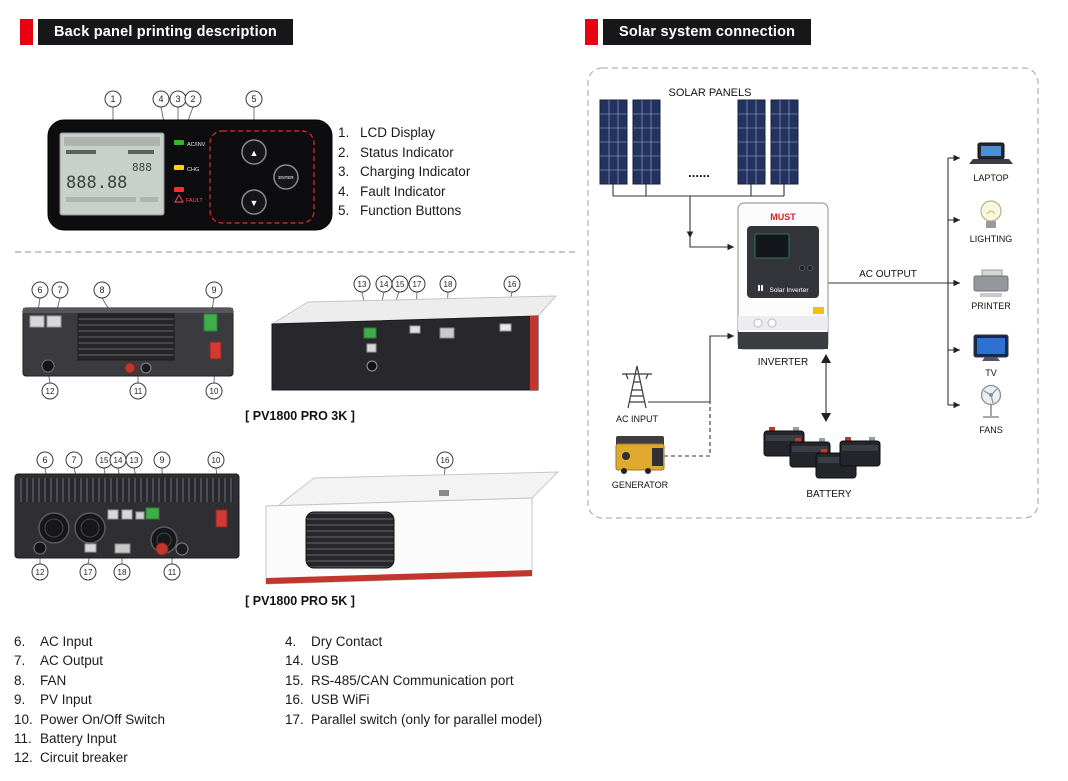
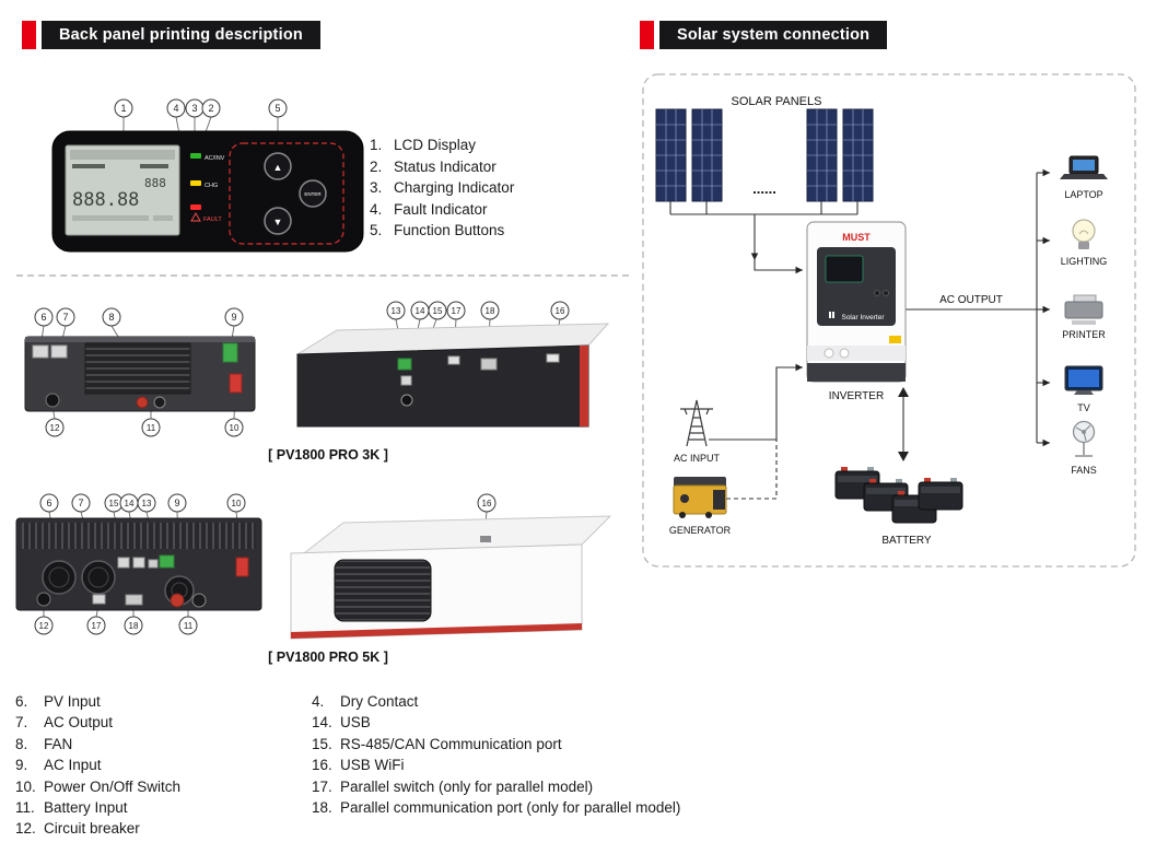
  Back panel printing description
  Solar system connection
  888.88
  888
  ▲
  ▼
  1
  4
  3
  2
  5
  1. LCD Display
  2. Status Indicator
  3. Charging Indicator
  4. Fault Indicator
  5. Function Buttons
  6
  7
  8
  9
  12
  11
  10
  13
  14
  15
  17
  18
  16
  [ PV1800 PRO 3K ]
  6
  7
  15
  14
  13
  9
  10
  12
  17
  18
  11
  16
  [ PV1800 PRO 5K ]
- 6. AC Input
+ 6. PV Input
  7. AC Output
  8. FAN
- 9. PV Input
+ 9. AC Input
  10. Power On/Off Switch
  11. Battery Input
  12. Circuit breaker
  4. Dry Contact
  14. USB
  15. RS-485/CAN Communication port
  16. USB WiFi
  17. Parallel switch (only for parallel model)
+ 18. Parallel communication port (only for parallel model)
  SOLAR PANELS
  ......
  MUST
  INVERTER
  AC OUTPUT
  LAPTOP
  LIGHTING
  PRINTER
  TV
  FANS
  AC INPUT
  GENERATOR
  BATTERY
